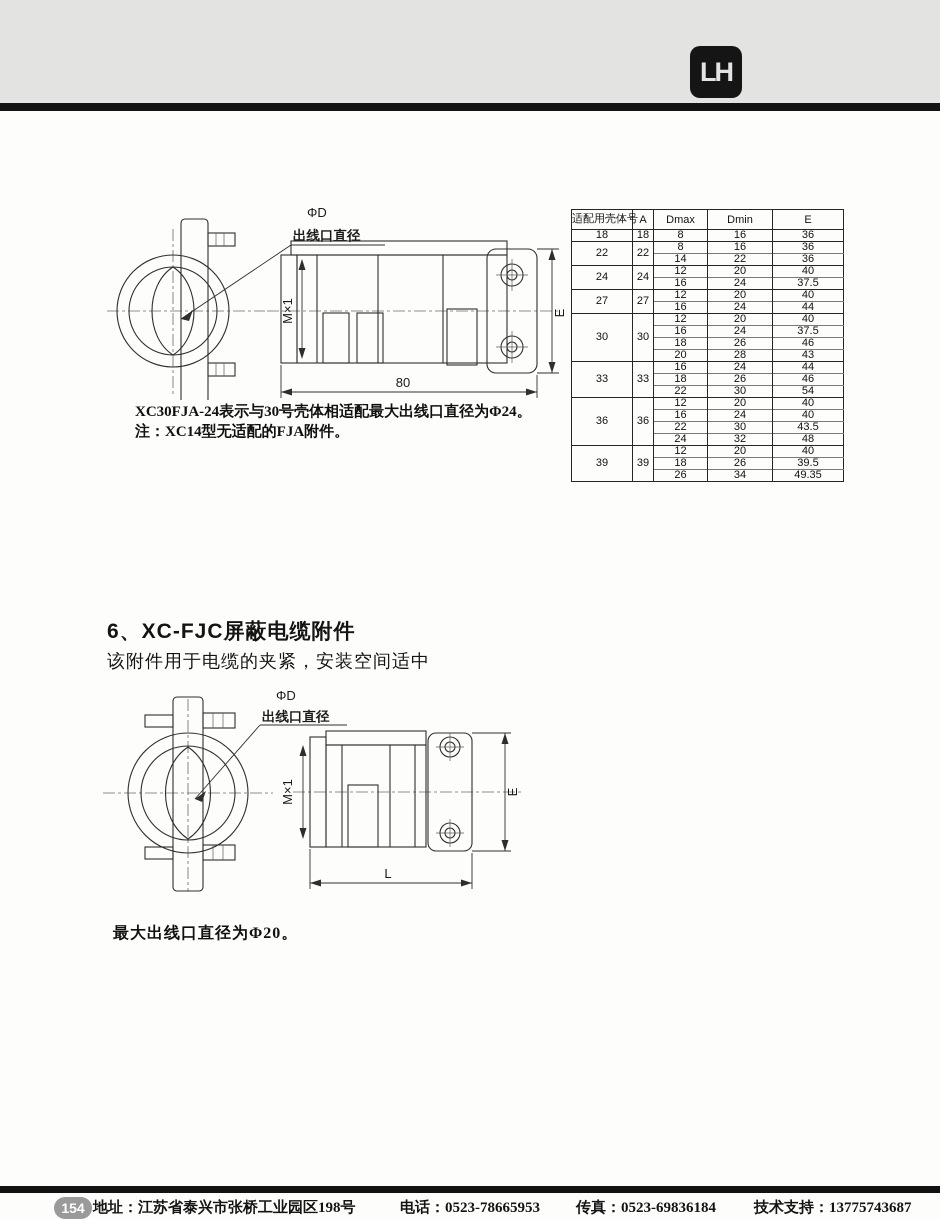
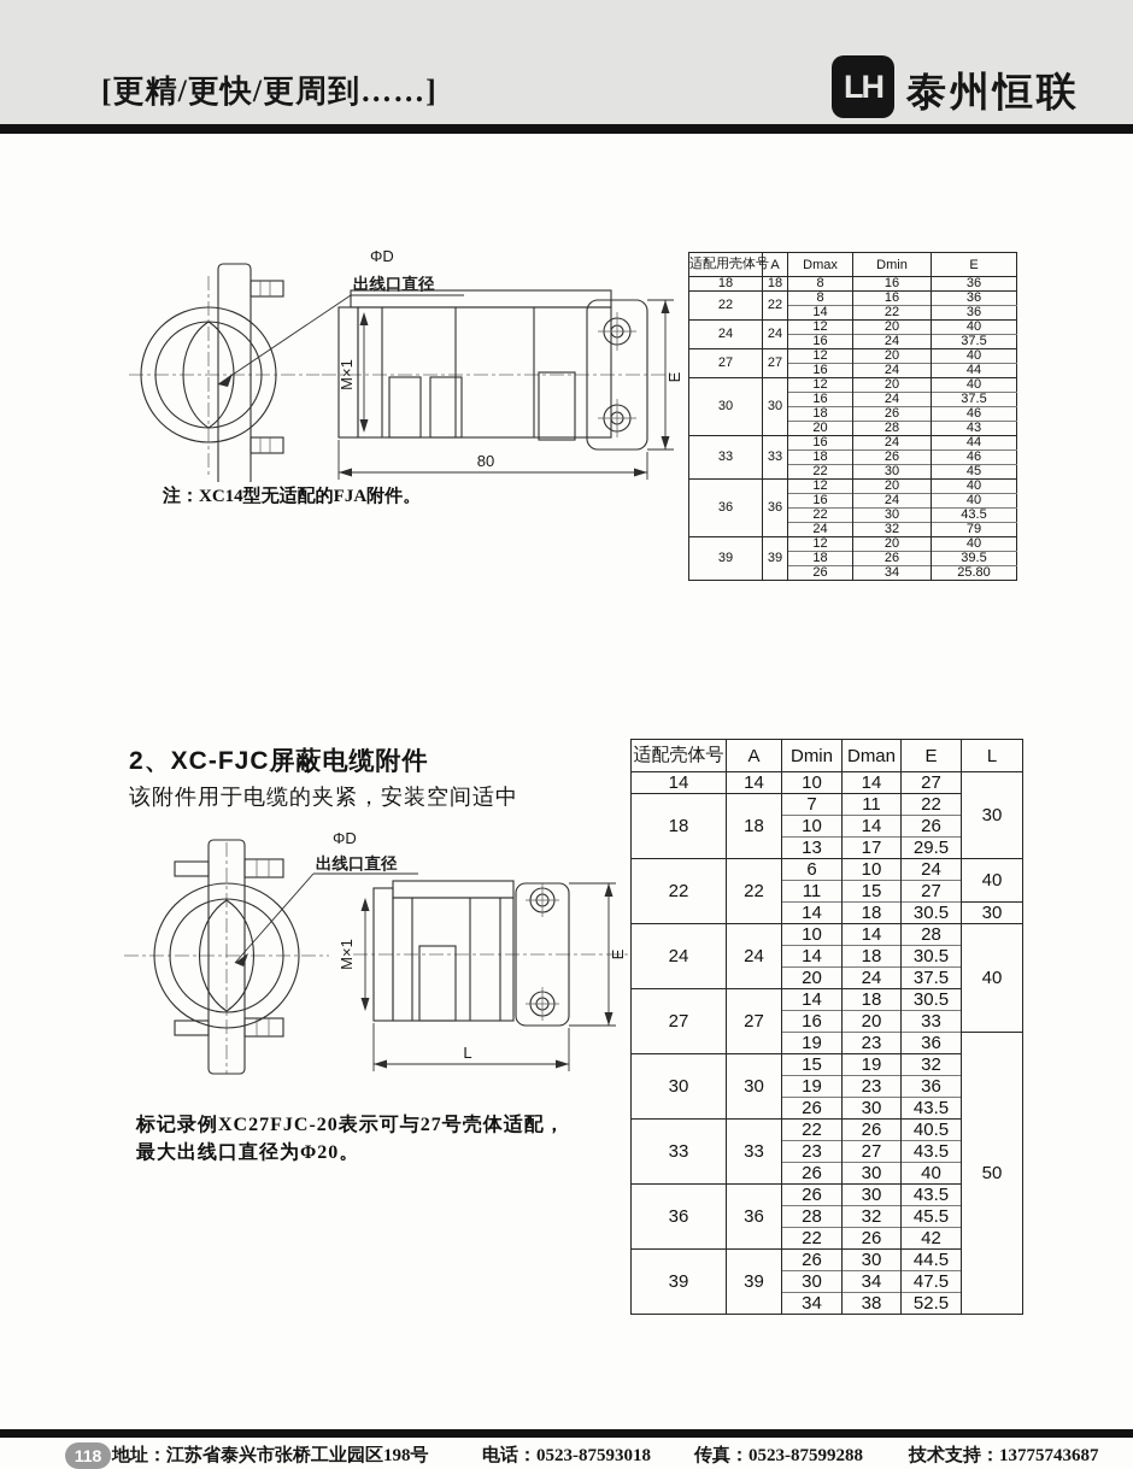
+ [更精/更快/更周到……]
  LH
+ 泰州恒联
  ΦD
  出线口直径
  80
  适配用壳体号	A	Dmax	Dmin	E
  18	18	8	16	36
  22	22	8	16	36
  14	22	36
  24	24	12	20	40
  16	24	37.5
  27	27	12	20	40
  16	24	44
  30	30	12	20	40
  16	24	37.5
  18	26	46
  20	28	43
  33	33	16	24	44
  18	26	46
- 22	30	54
+ 22	30	45
  36	36	12	20	40
  16	24	40
  22	30	43.5
- 24	32	48
+ 24	32	79
  39	39	12	20	40
  18	26	39.5
- 26	34	49.35
+ 26	34	25.80
- XC30FJA-24表示与30号壳体相适配最大出线口直径为Φ24。
  注：XC14型无适配的FJA附件。
- 6、XC-FJC屏蔽电缆附件
+ 2、XC-FJC屏蔽电缆附件
  该附件用于电缆的夹紧，安装空间适中
  ΦD
  出线口直径
  L
+ 适配壳体号	A	Dmin	Dman	E	L
+ 14	14	10	14	27	30
+ 18	18	7	11	22
+ 10	14	26
+ 13	17	29.5
+ 22	22	6	10	24	40
+ 11	15	27
+ 14	18	30.5	30
+ 24	24	10	14	28	40
+ 14	18	30.5
+ 20	24	37.5
+ 27	27	14	18	30.5
+ 16	20	33
+ 19	23	36	50
+ 30	30	15	19	32
+ 19	23	36
+ 26	30	43.5
+ 33	33	22	26	40.5
+ 23	27	43.5
+ 26	30	40
+ 36	36	26	30	43.5
+ 28	32	45.5
+ 22	26	42
+ 39	39	26	30	44.5
+ 30	34	47.5
+ 34	38	52.5
+ 标记录例XC27FJC-20表示可与27号壳体适配，
  最大出线口直径为Φ20。
- 154
+ 118
  地址：江苏省泰兴市张桥工业园区198号
- 电话：0523-78665953
+ 电话：0523-87593018
- 传真：0523-69836184
+ 传真：0523-87599288
  技术支持：13775743687
